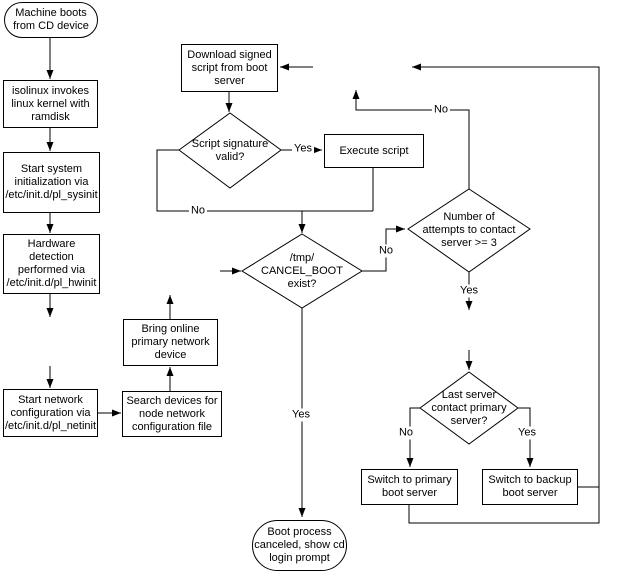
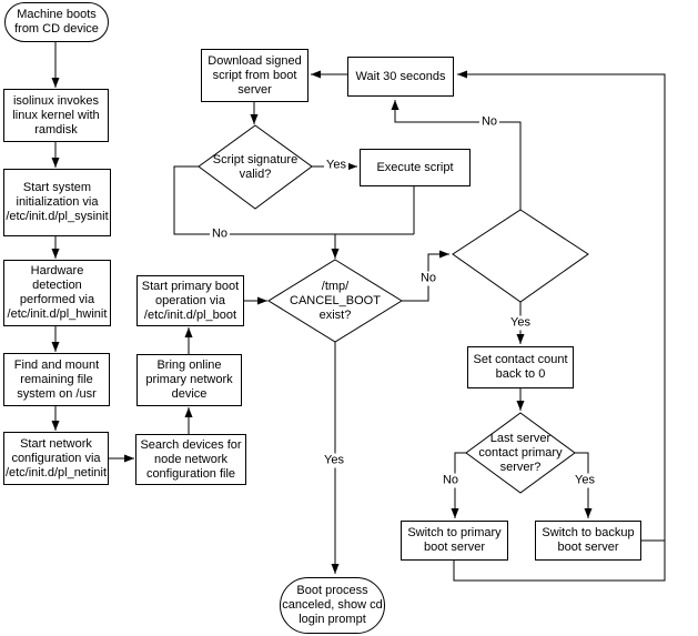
  Machine boots
  from CD device
  Boot process
  canceled, show cd
  login prompt
  isolinux invokes
  linux kernel with
  ramdisk
  Start system
  initialization via
  /etc/init.d/pl_sysinit
  Hardware
  detection
  performed via
  /etc/init.d/pl_hwinit
+ Find and mount
+ remaining file
+ system on /usr
  Start network
  configuration via
  /etc/init.d/pl_netinit
  Search devices for
  node network
  configuration file
  Bring online
  primary network
  device
+ Start primary boot
+ operation via
+ /etc/init.d/pl_boot
  Download signed
  script from boot
  server
+ Wait 30 seconds
  Execute script
+ Set contact count
+ back to 0
  Switch to primary
  boot server
  Switch to backup
  boot server
  Script signature
  valid?
  /tmp/
  CANCEL_BOOT
  exist?
- Number of
- attempts to contact
- server >= 3
  Last server
  contact primary
  server?
  Yes
  No
  No
  Yes
  No
  Yes
  No
  Yes
